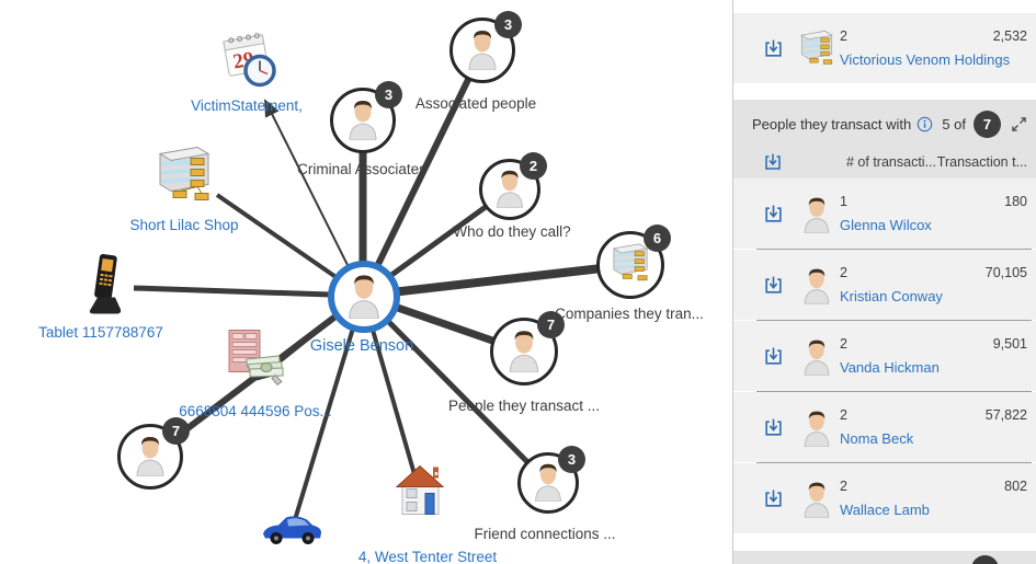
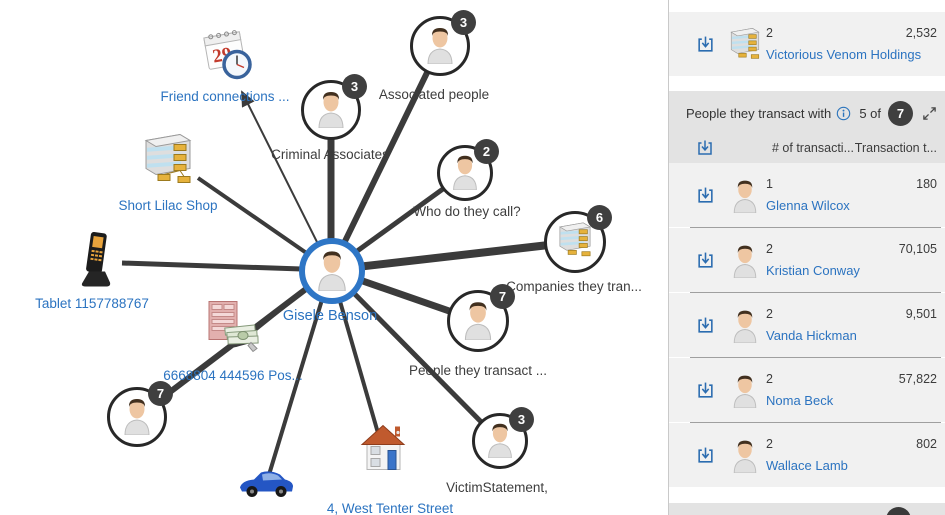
  3
  3
  2
  6
  7
  3
  7
- VictimStatement,
+ Friend connections ...
  Criminal Associates
  Associated people
  Who do they call?
  Companies they tran...
  People they transact ...
- Friend connections ...
+ VictimStatement,
  4, West Tenter Street
  6668804 444596 Pos...
  Tablet 1157788767
  Short Lilac Shop
  Gisele Benson
  2
  2,532
  Victorious Venom Holdings
  People they transact with
  5 of
  7
  # of transacti...
  Transaction t...
  1
  180
  Glenna Wilcox
  2
  70,105
  Kristian Conway
  2
  9,501
  Vanda Hickman
  2
  57,822
  Noma Beck
  2
  802
  Wallace Lamb
